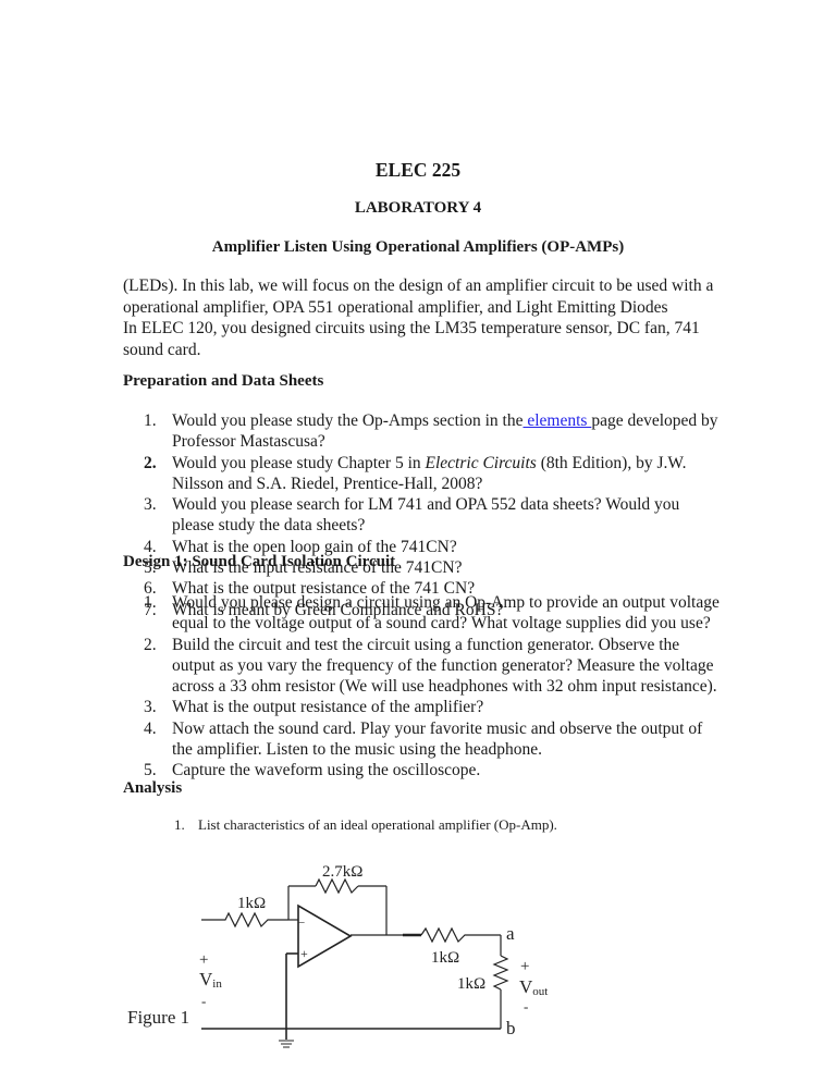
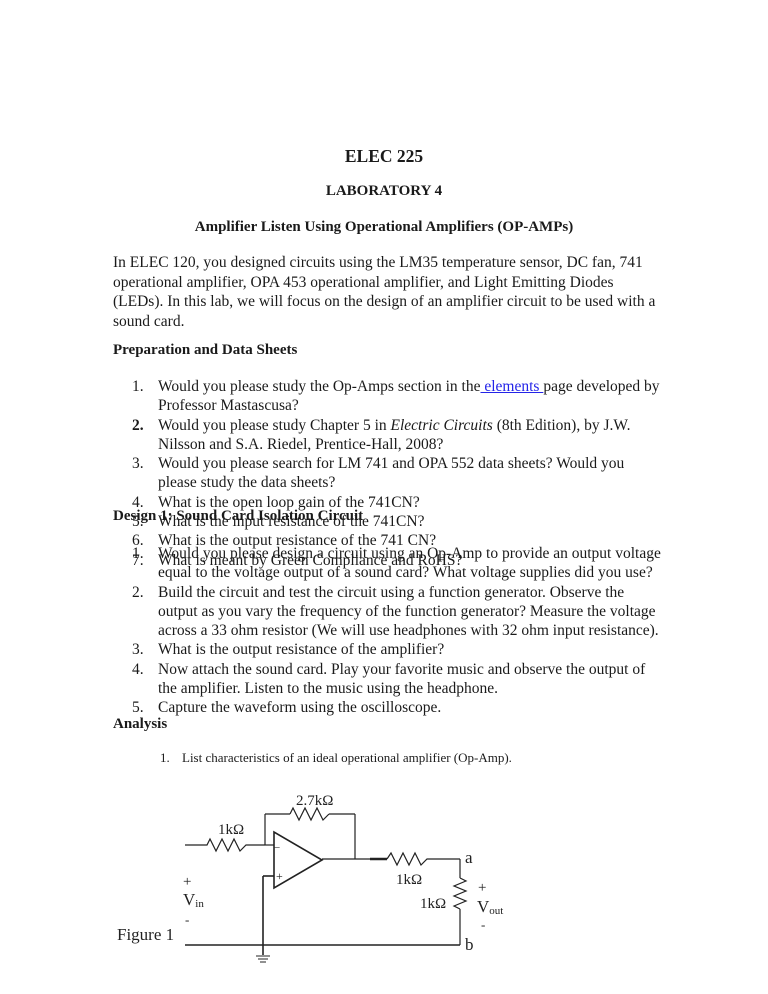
  ELEC 225
  LABORATORY 4
  Amplifier Listen Using Operational Amplifiers (OP-AMPs)
- (LEDs). In this lab, we will focus on the design of an amplifier circuit to be used with a
+ In ELEC 120, you designed circuits using the LM35 temperature sensor, DC fan, 741
- operational amplifier, OPA 551 operational amplifier, and Light Emitting Diodes
+ operational amplifier, OPA 453 operational amplifier, and Light Emitting Diodes
- In ELEC 120, you designed circuits using the LM35 temperature sensor, DC fan, 741
+ (LEDs). In this lab, we will focus on the design of an amplifier circuit to be used with a
  sound card.
  Preparation and Data Sheets
  1.
  Would you please study the Op-Amps section in the elements page developed by
  Professor Mastascusa?
  2.
  Would you please study Chapter 5 in Electric Circuits (8th Edition), by J.W.
  Nilsson and S.A. Riedel, Prentice-Hall, 2008?
  3.
  Would you please search for LM 741 and OPA 552 data sheets? Would you
  please study the data sheets?
  4.
  What is the open loop gain of the 741CN?
  5.
  What is the input resistance of the 741CN?
  6.
  What is the output resistance of the 741 CN?
  7.
  What is meant by Green Compliance and RoHS?
  Design 1: Sound Card Isolation Circuit
  1.
  Would you please design a circuit using an Op-Amp to provide an output voltage
  equal to the voltage output of a sound card? What voltage supplies did you use?
  2.
  Build the circuit and test the circuit using a function generator. Observe the
  output as you vary the frequency of the function generator? Measure the voltage
  across a 33 ohm resistor (We will use headphones with 32 ohm input resistance).
  3.
  What is the output resistance of the amplifier?
  4.
  Now attach the sound card. Play your favorite music and observe the output of
  the amplifier. Listen to the music using the headphone.
  5.
  Capture the waveform using the oscilloscope.
  Analysis
  1. List characteristics of an ideal operational amplifier (Op-Amp).
  −
  +
  1kΩ
  2.7kΩ
  1kΩ
  1kΩ
  a
  b
  +
  Vin
  -
  +
  Vout
  -
  Figure 1
